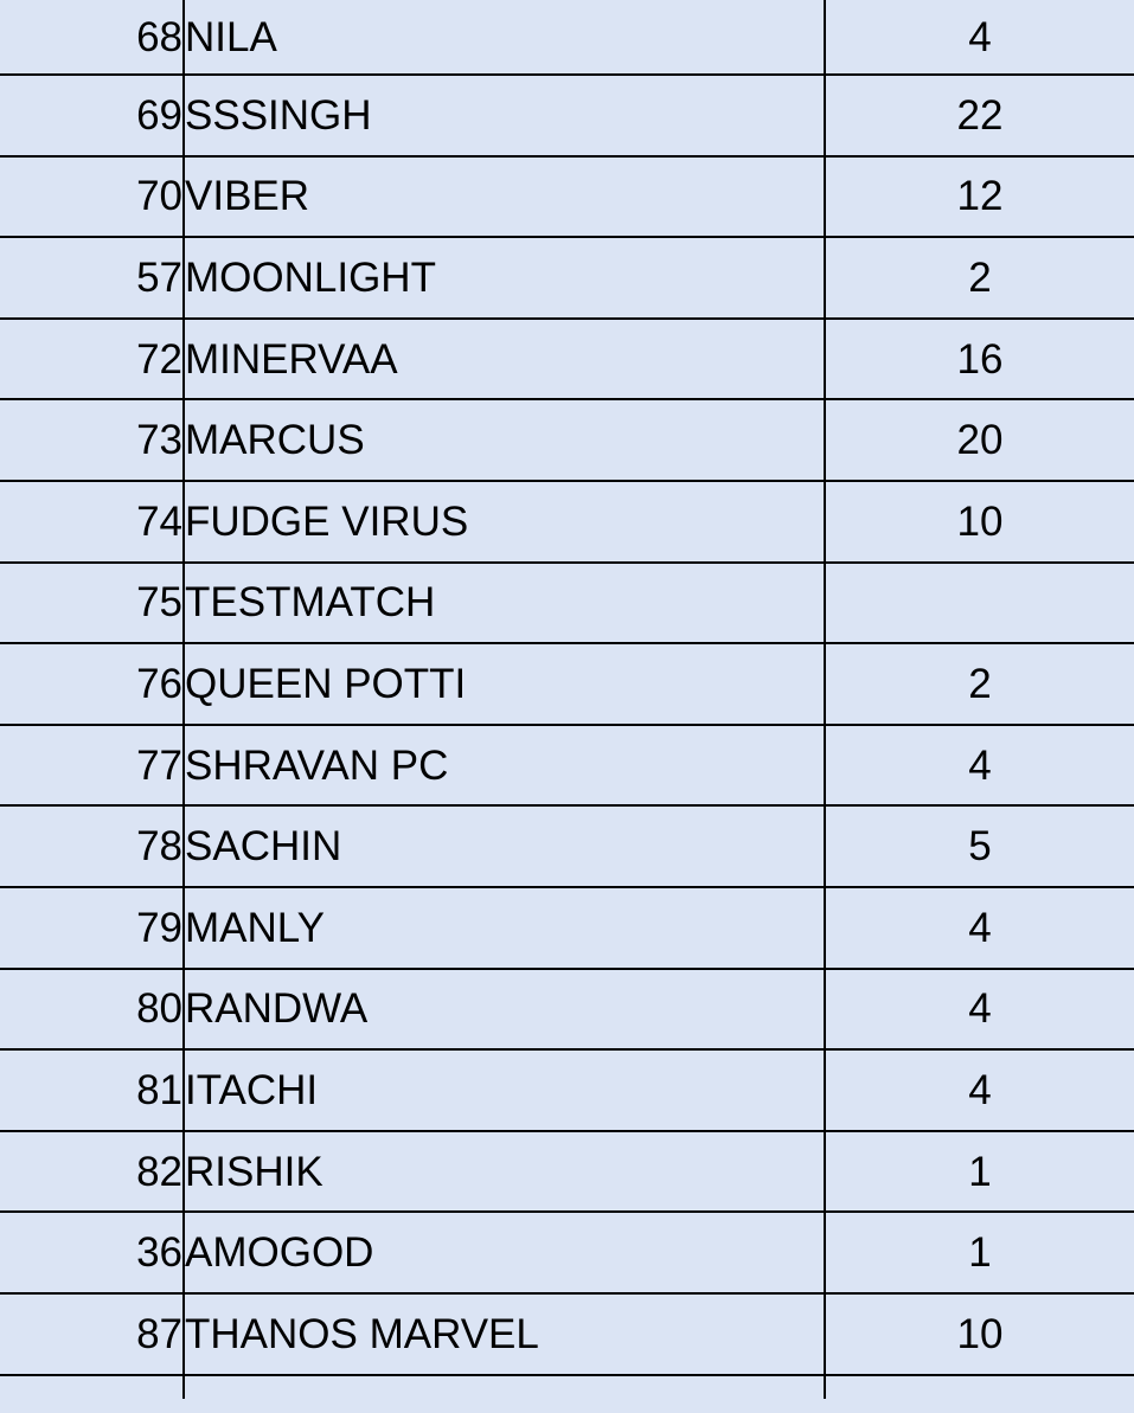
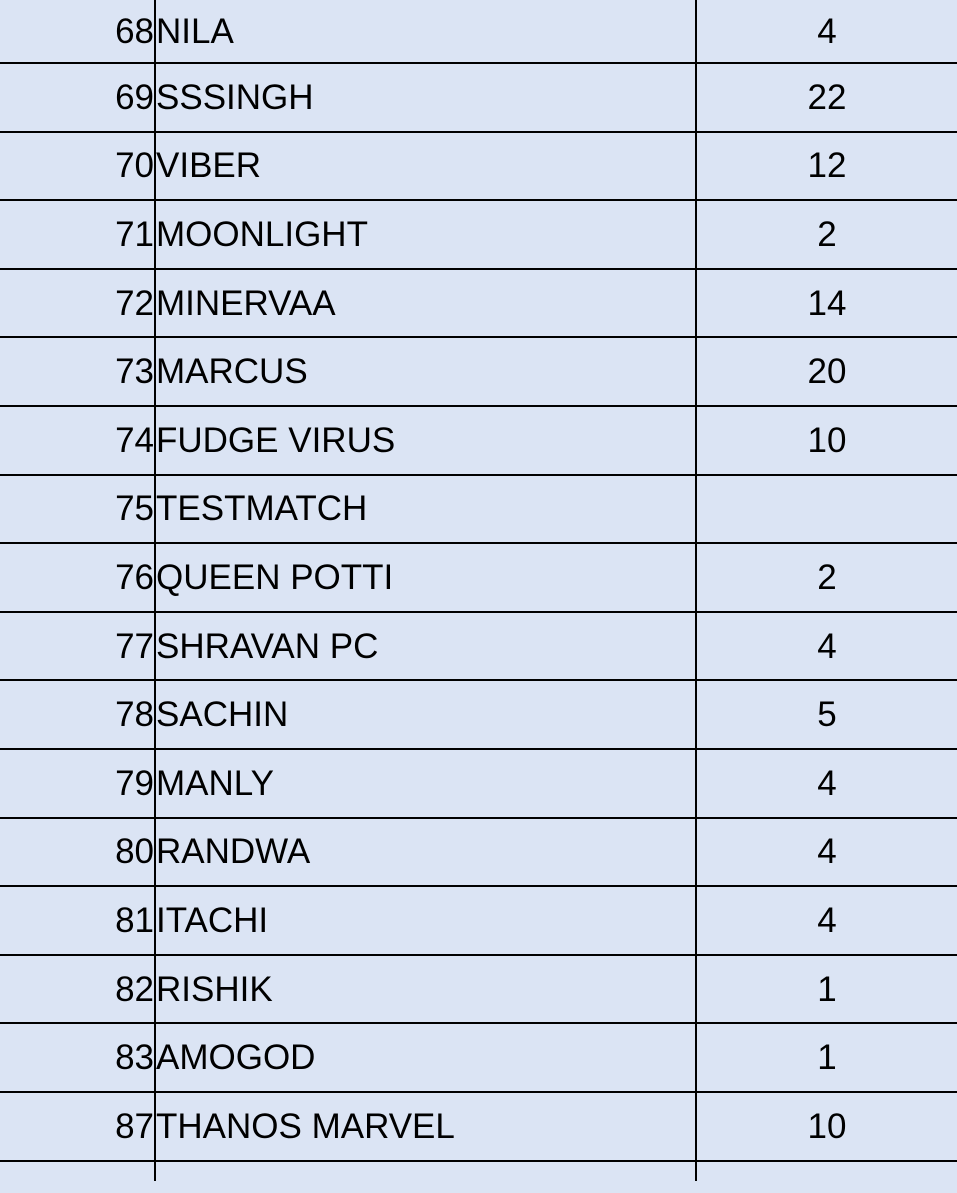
  68	NILA	4
  69	SSSINGH	22
  70	VIBER	12
- 57	MOONLIGHT	2
+ 71	MOONLIGHT	2
- 72	MINERVAA	16
+ 72	MINERVAA	14
  73	MARCUS	20
  74	FUDGE VIRUS	10
  75	TESTMATCH
  76	QUEEN POTTI	2
  77	SHRAVAN PC	4
  78	SACHIN	5
  79	MANLY	4
  80	RANDWA	4
  81	ITACHI	4
  82	RISHIK	1
- 36	AMOGOD	1
+ 83	AMOGOD	1
  87	THANOS MARVEL	10
